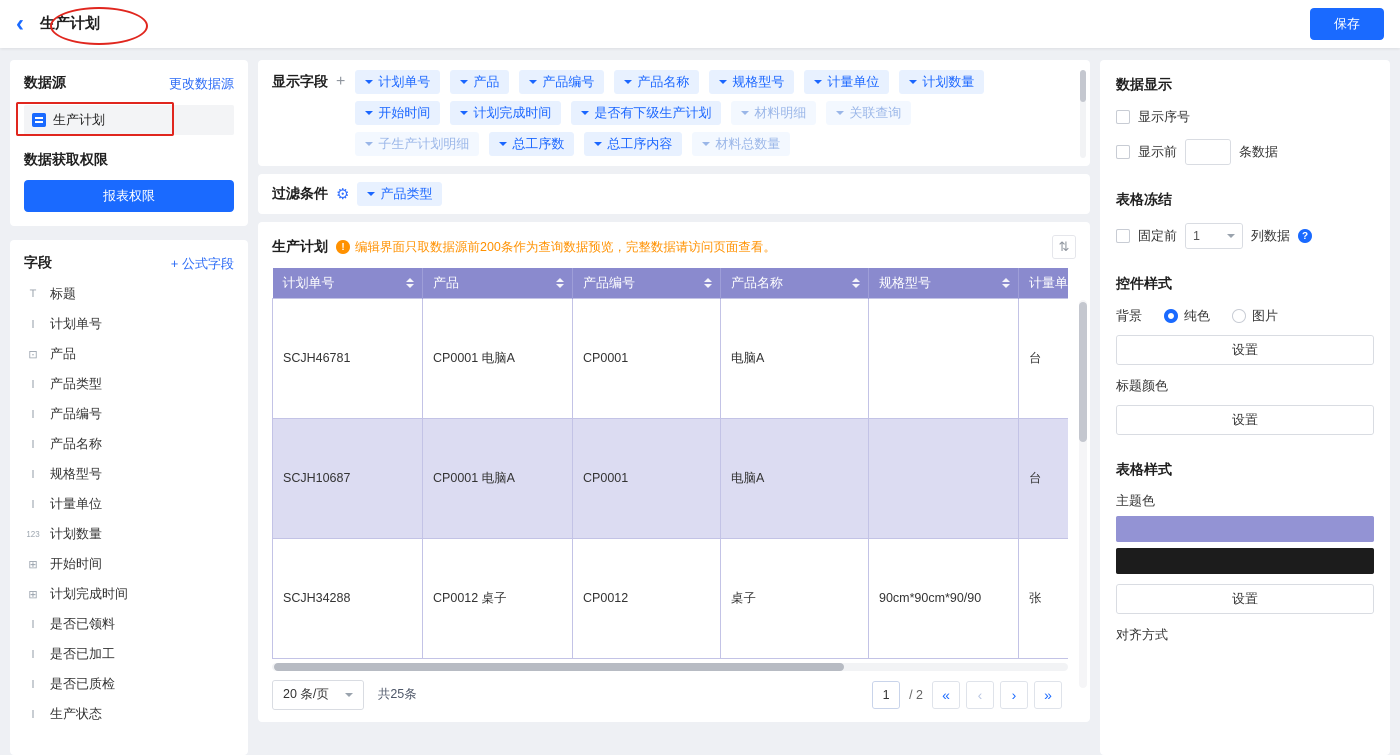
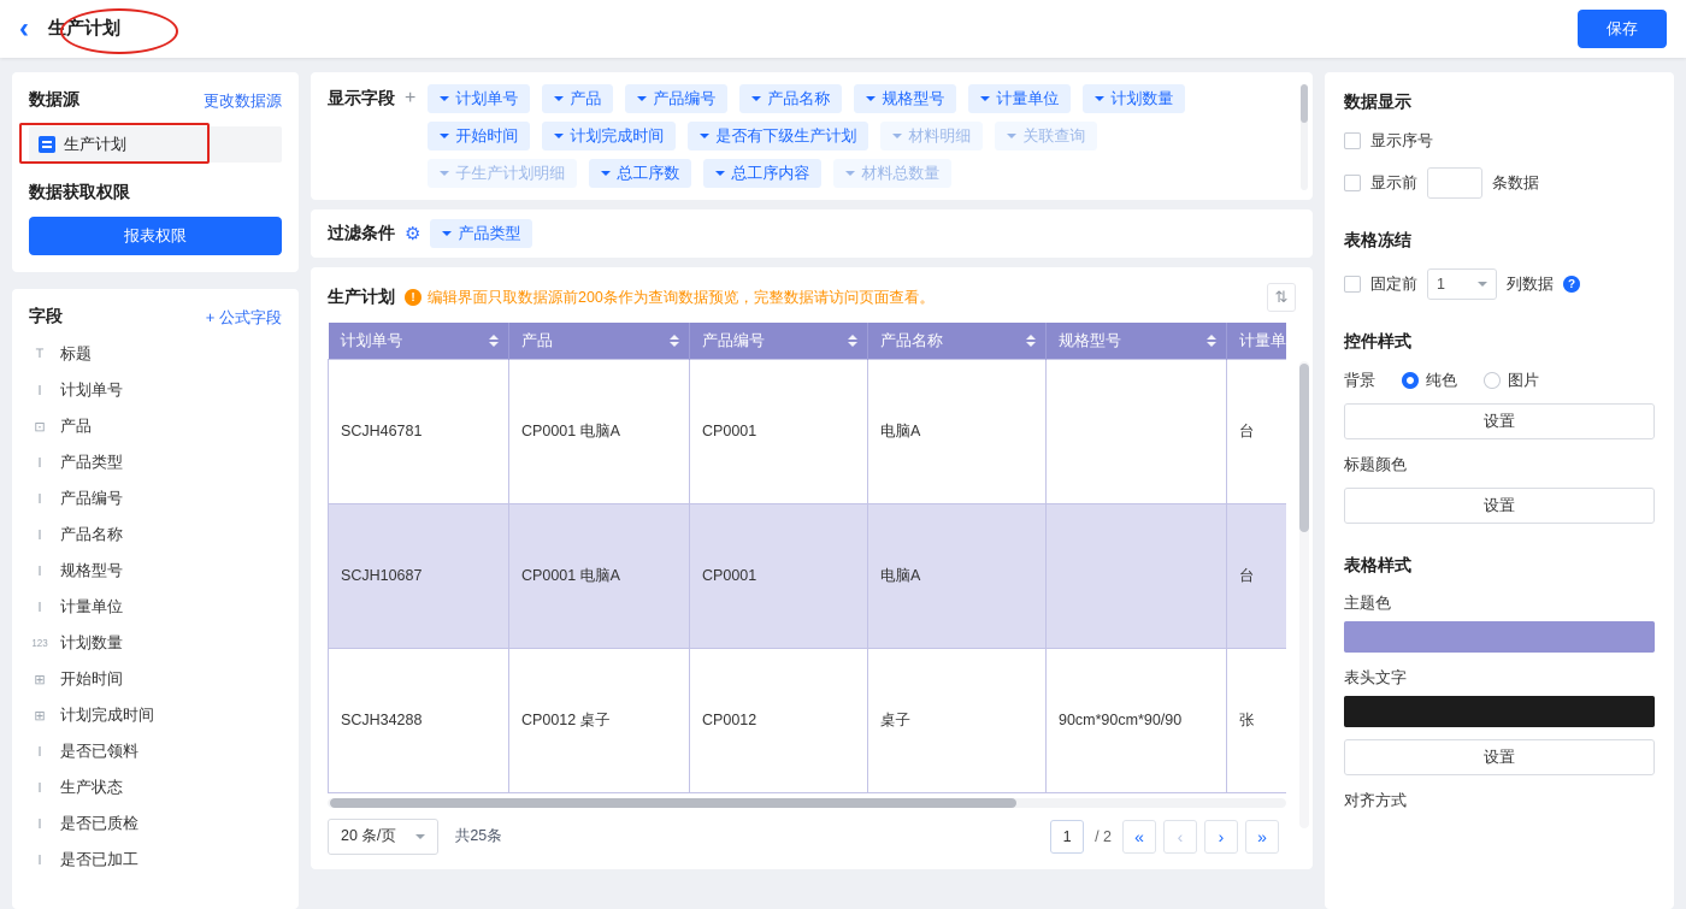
  ‹
  生产计划
  保存
  数据源
  更改数据源
  生产计划
  数据获取权限
  报表权限
  字段
  + 公式字段
  T
  标题
  Ⅰ
  计划单号
  ⊡
  产品
  Ⅰ
  产品类型
  Ⅰ
  产品编号
  Ⅰ
  产品名称
  Ⅰ
  规格型号
  Ⅰ
  计量单位
  123
  计划数量
  ⊞
  开始时间
  ⊞
  计划完成时间
  Ⅰ
  是否已领料
  Ⅰ
- 是否已加工
+ 生产状态
  Ⅰ
  是否已质检
  Ⅰ
- 生产状态
+ 是否已加工
  显示字段
  +
  计划单号
  产品
  产品编号
  产品名称
  规格型号
  计量单位
  计划数量
  开始时间
  计划完成时间
  是否有下级生产计划
  材料明细
  关联查询
  子生产计划明细
  总工序数
  总工序内容
  材料总数量
  过滤条件
  ⚙
  产品类型
  生产计划
  !
  编辑界面只取数据源前200条作为查询数据预览，完整数据请访问页面查看。
  ⇅
  计划单号	产品	产品编号	产品名称	规格型号	计量单
  SCJH46781	CP0001 电脑A	CP0001	电脑A		台
  SCJH10687	CP0001 电脑A	CP0001	电脑A		台
  SCJH34288	CP0012 桌子	CP0012	桌子	90cm*90cm*90/90	张
  20 条/页
  共25条
  1
  / 2
  «
  ‹
  ›
  »
  数据显示
  显示序号
  显示前
  条数据
  表格冻结
  固定前
  1
  列数据
  ?
  控件样式
  背景
  纯色
  图片
  设置
  标题颜色
  设置
  表格样式
  主题色
+ 表头文字
  设置
  对齐方式
